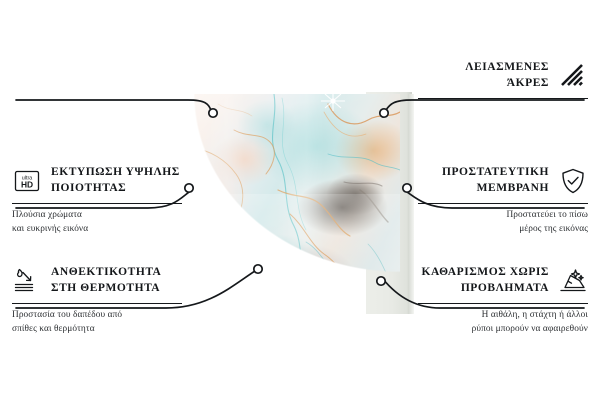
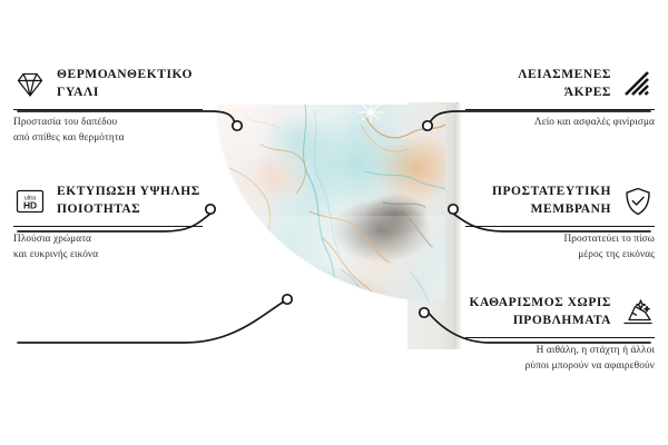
+ ΘΕΡΜΟΑΝΘΕΚΤΙΚΟ
+ ΓΥΑΛΙ
+ Προστασία του δαπέδου
+ από σπίθες και θερμότητα
  HD
  ΕΚΤΥΠΩΣΗ ΥΨΗΛΗΣ
  ΠΟΙΟΤΗΤΑΣ
  Πλούσια χρώματα
  και ευκρινής εικόνα
- ΑΝΘΕΚΤΙΚΟΤΗΤΑ
- ΣΤΗ ΘΕΡΜΟΤΗΤΑ
- Προστασία του δαπέδου από
- σπίθες και θερμότητα
  ΛΕΙΑΣΜΕΝΕΣ
  ΆΚΡΕΣ
+ Λείο και ασφαλές φινίρισμα
  ΠΡΟΣΤΑΤΕΥΤΙΚΗ
  ΜΕΜΒΡΑΝΗ
  Προστατεύει το πίσω
  μέρος της εικόνας
  ΚΑΘΑΡΙΣΜΟΣ ΧΩΡΙΣ
  ΠΡΟΒΛΗΜΑΤΑ
  Η αιθάλη, η στάχτη ή άλλοι
  ρύποι μπορούν να αφαιρεθούν
